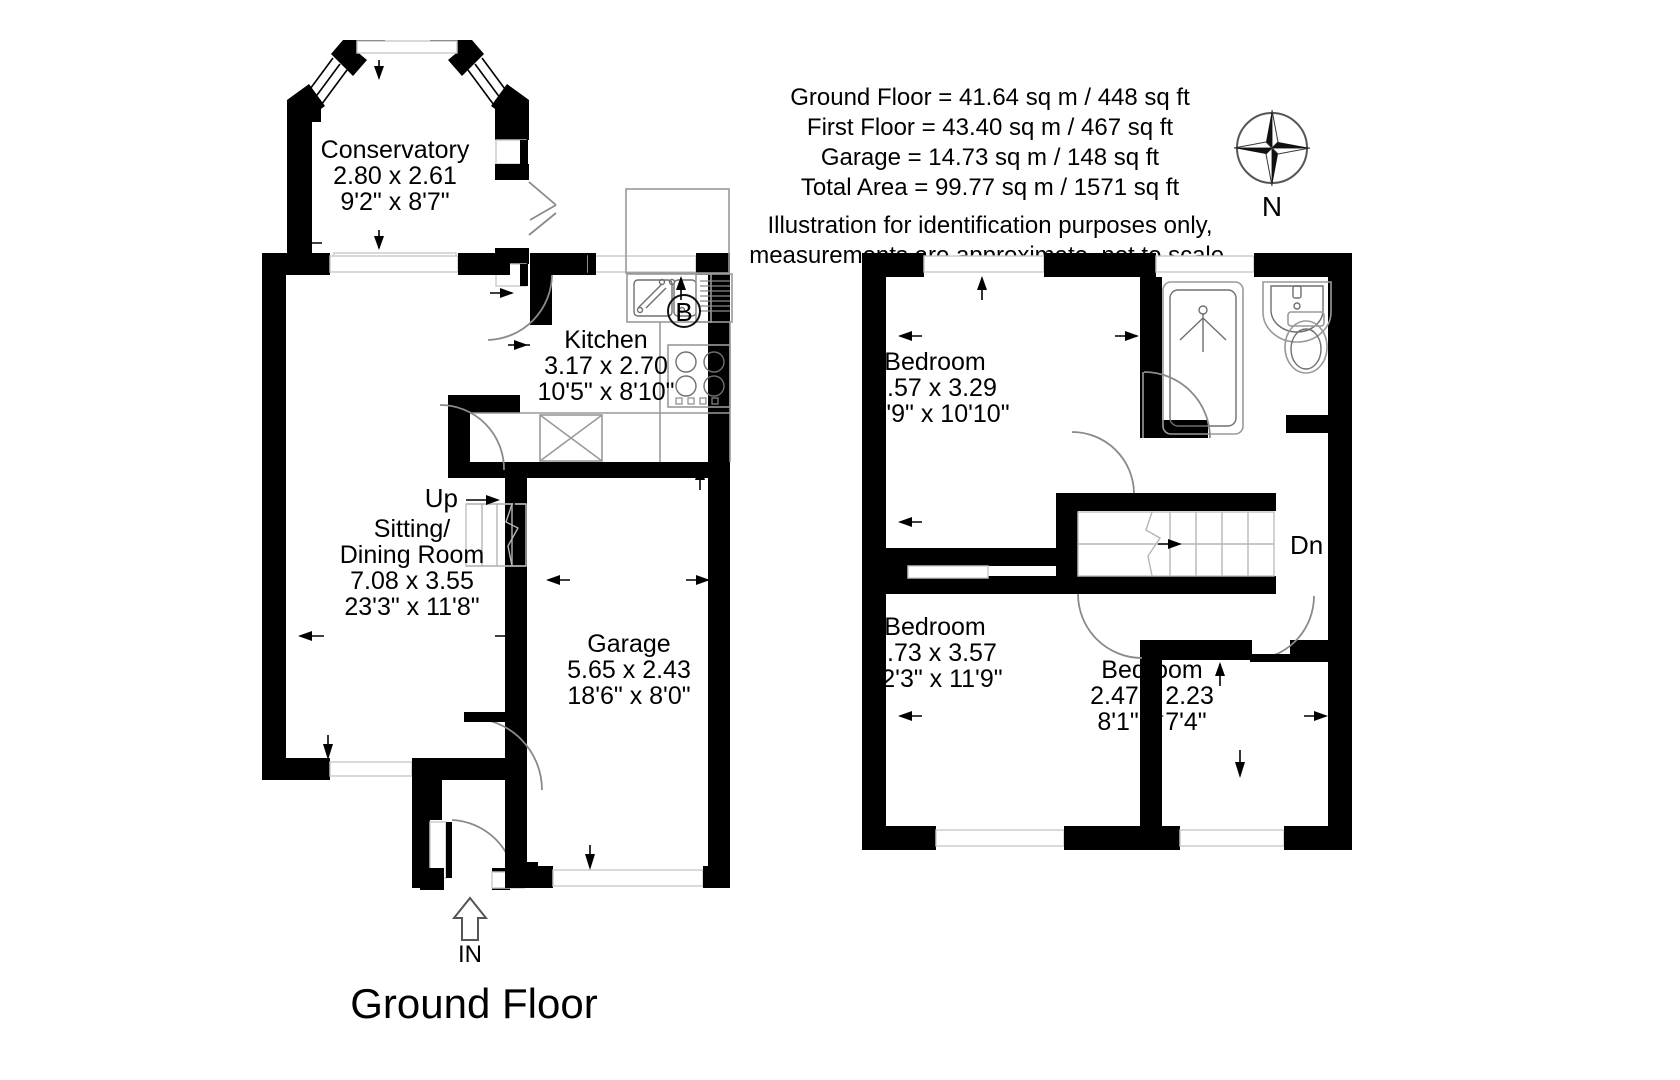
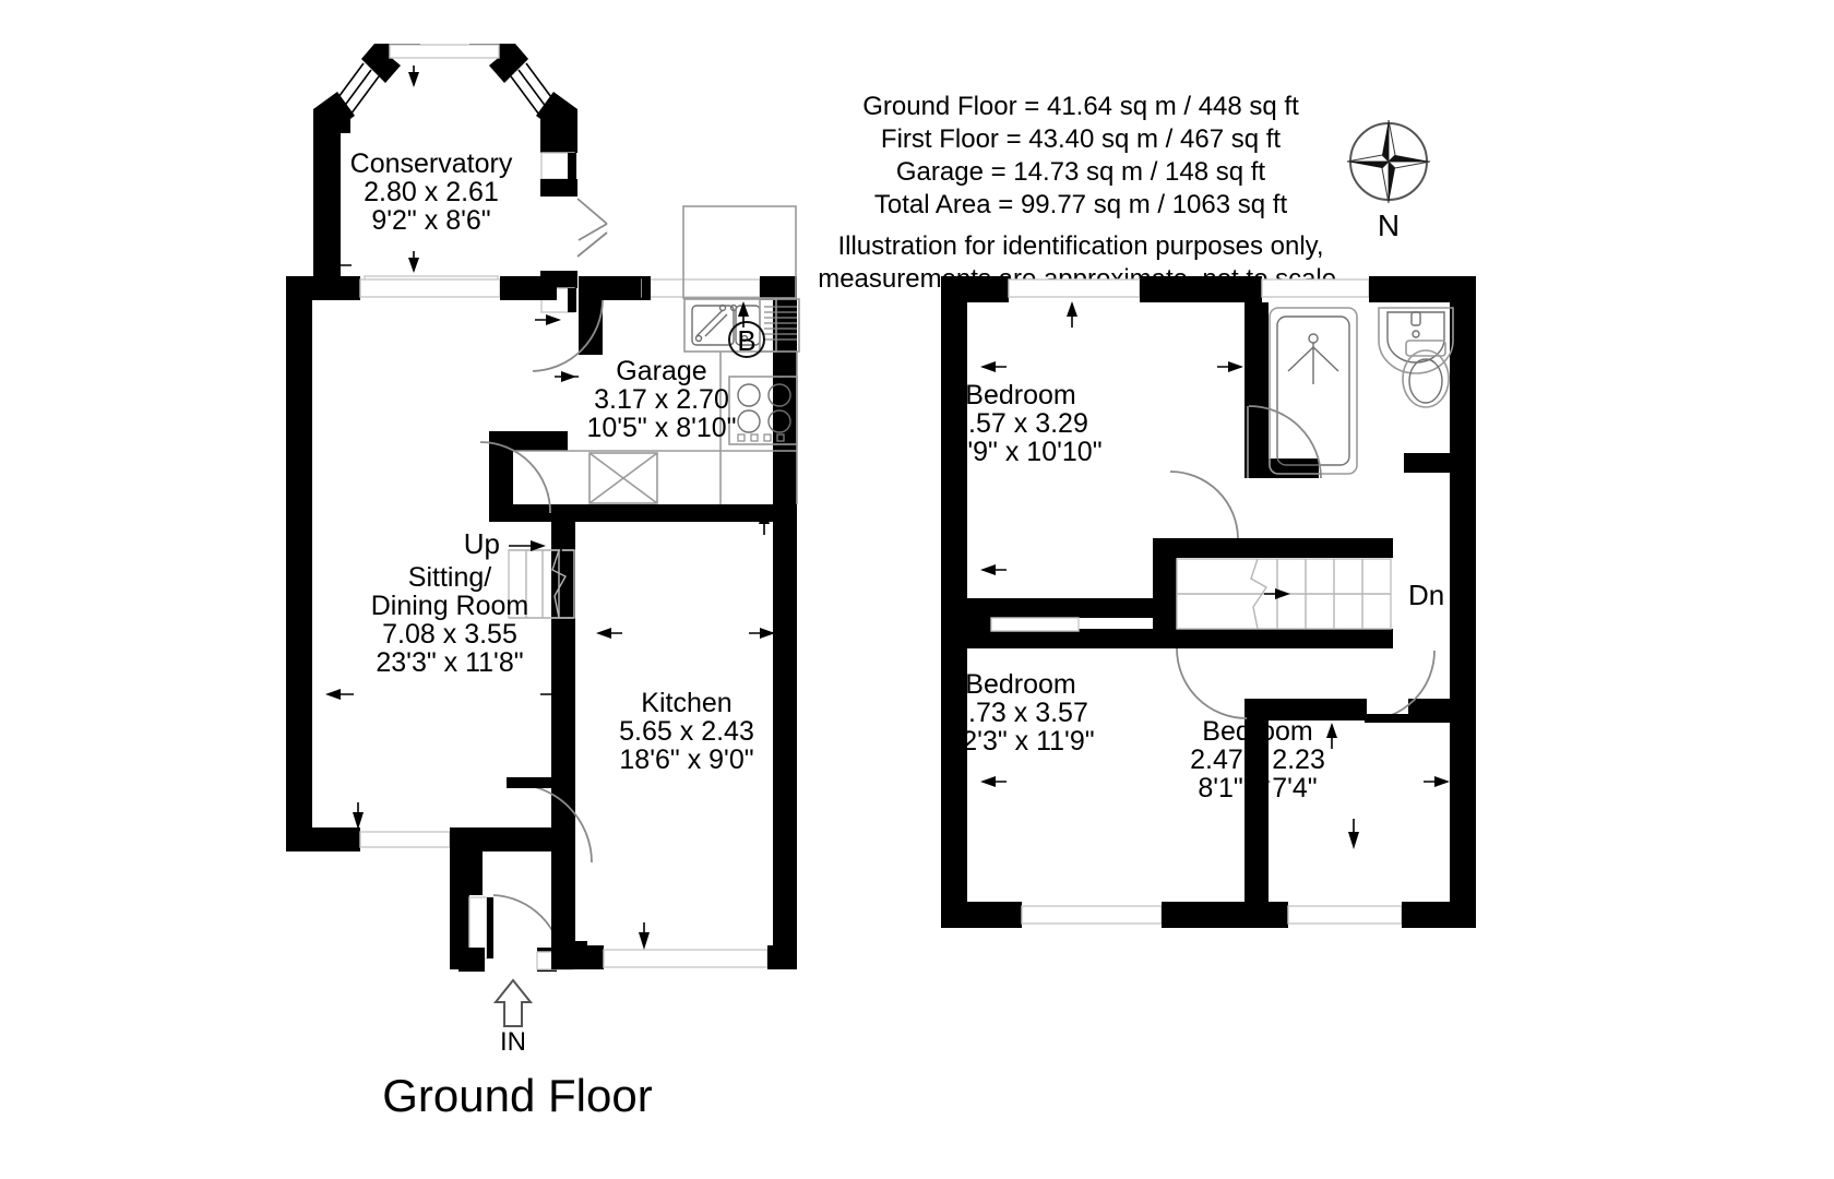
  Ground Floor = 41.64 sq m / 448 sq ft
  First Floor = 43.40 sq m / 467 sq ft
  Garage = 14.73 sq m / 148 sq ft
- Total Area = 99.77 sq m / 1571 sq ft
+ Total Area = 99.77 sq m / 1063 sq ft
  Illustration for identification purposes only,
  N
  Conservatory
  2.80 x 2.61
- 9'2" x 8'7"
+ 9'2" x 8'6"
  B
- Kitchen
+ Garage
  3.17 x 2.70
  10'5" x 8'10"
  Up
  Sitting/
  Dining Room
  7.08 x 3.55
  23'3" x 11'8"
- Garage
+ Kitchen
  5.65 x 2.43
- 18'6" x 8'0"
+ 18'6" x 9'0"
  IN
  Ground Floor
  Dn
  Bedroom
  3.57 x 3.29
  11'9" x 10'10"
  Bedroom
  3.73 x 3.57
  12'3" x 11'9"
  Bedroom
  2.47 x 2.23
  8'1" x 7'4"
